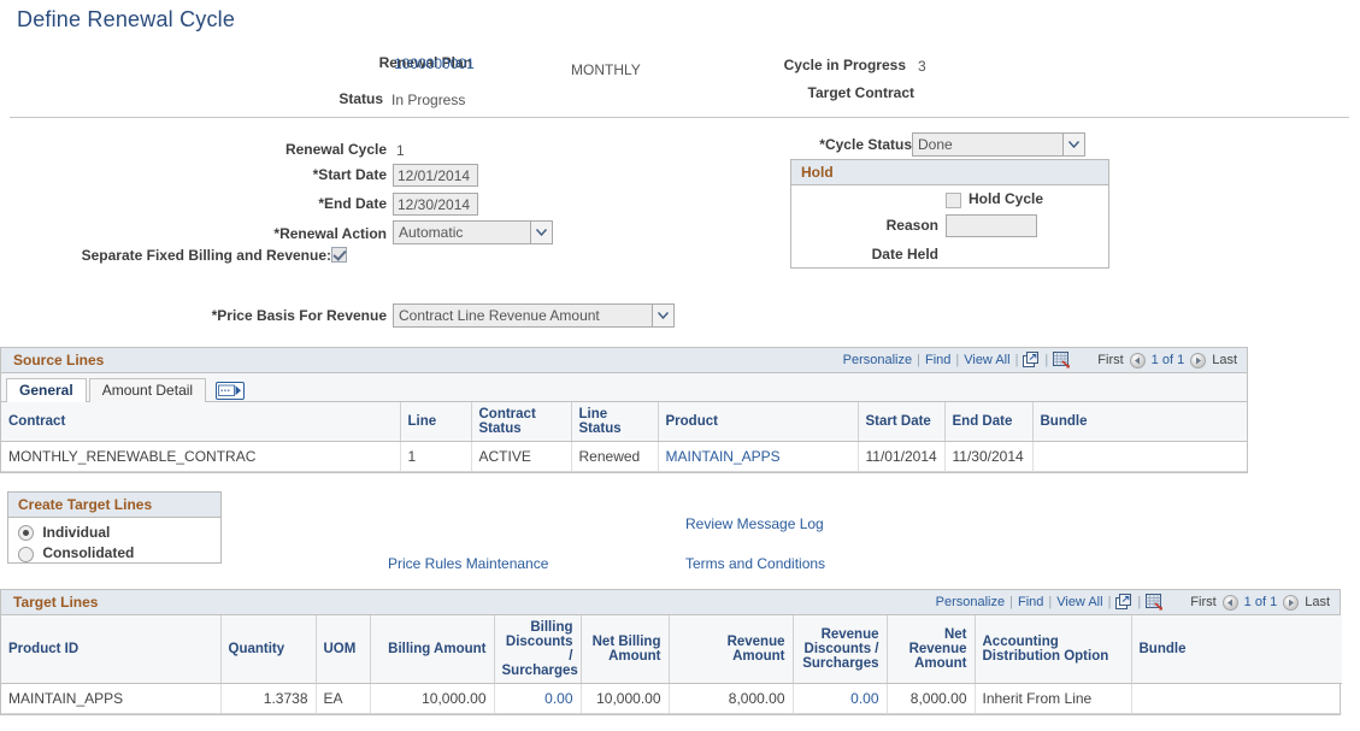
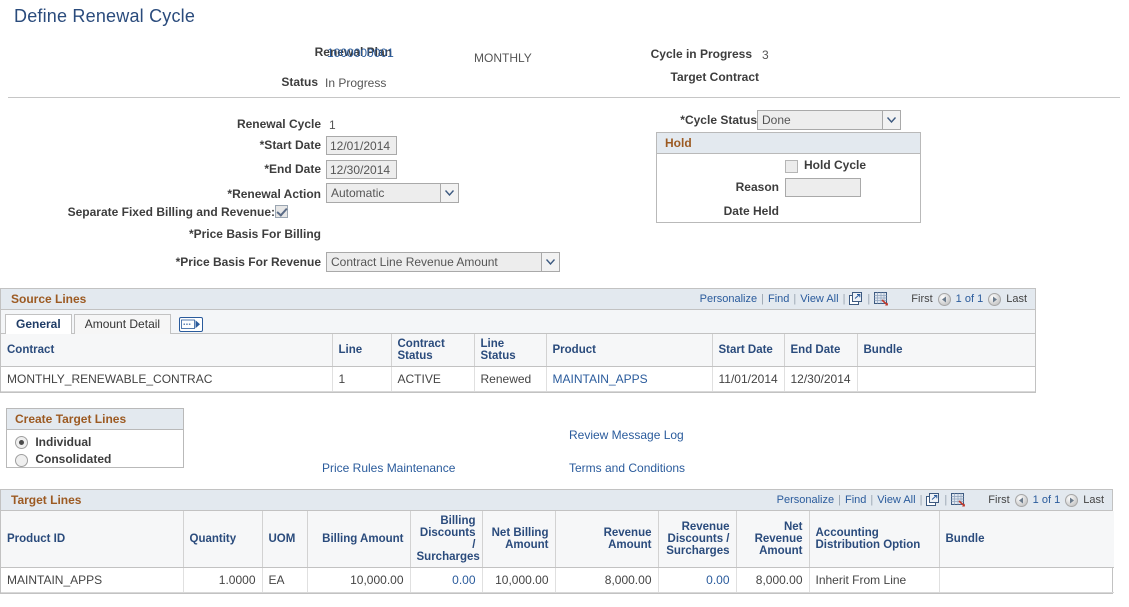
  Define Renewal Cycle
  Renewal Plan
  1000000001
  MONTHLY
  Status
  In Progress
  Cycle in Progress
  3
  Target Contract
  Renewal Cycle
  1
  *Start Date
  12/01/2014
  *End Date
  12/30/2014
  *Renewal Action
  Automatic
  Separate Fixed Billing and Revenue:
+ *Price Basis For Billing
  *Price Basis For Revenue
  Contract Line Revenue Amount
  *Cycle Status
  Done
  Hold
  Hold Cycle
  Reason
  Date Held
  Source Lines
  Personalize
  |
  Find
  |
  View All
  |
  |
  First
  1 of 1
  Last
  General
  Amount Detail
  Contract	Line	Contract Status	Line Status	Product	Start Date	End Date	Bundle
- MONTHLY_RENEWABLE_CONTRAC	1	ACTIVE	Renewed	MAINTAIN_APPS	11/01/2014	11/30/2014
+ MONTHLY_RENEWABLE_CONTRAC	1	ACTIVE	Renewed	MAINTAIN_APPS	11/01/2014	12/30/2014
  Create Target Lines
  Individual
  Consolidated
  Review Message Log
  Price Rules Maintenance
  Terms and Conditions
  Target Lines
  Personalize
  |
  Find
  |
  View All
  |
  |
  First
  1 of 1
  Last
  Product ID	Quantity	UOM	Billing Amount	Billing Discounts / Surcharges	Net Billing Amount	Revenue Amount	Revenue Discounts / Surcharges	Net Revenue Amount	Accounting Distribution Option	Bundle
- MAINTAIN_APPS	1.3738	EA	10,000.00	0.00	10,000.00	8,000.00	0.00	8,000.00	Inherit From Line
+ MAINTAIN_APPS	1.0000	EA	10,000.00	0.00	10,000.00	8,000.00	0.00	8,000.00	Inherit From Line
